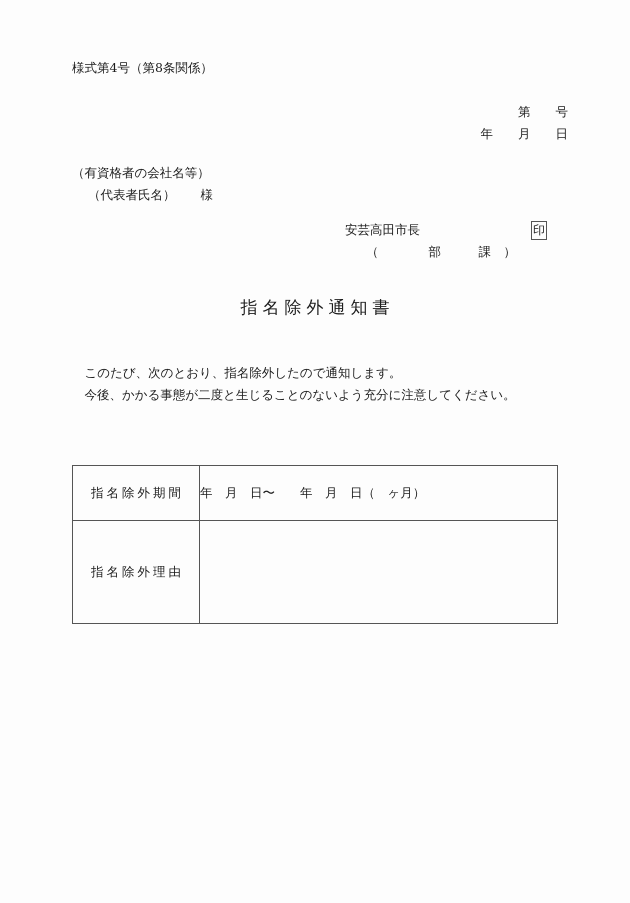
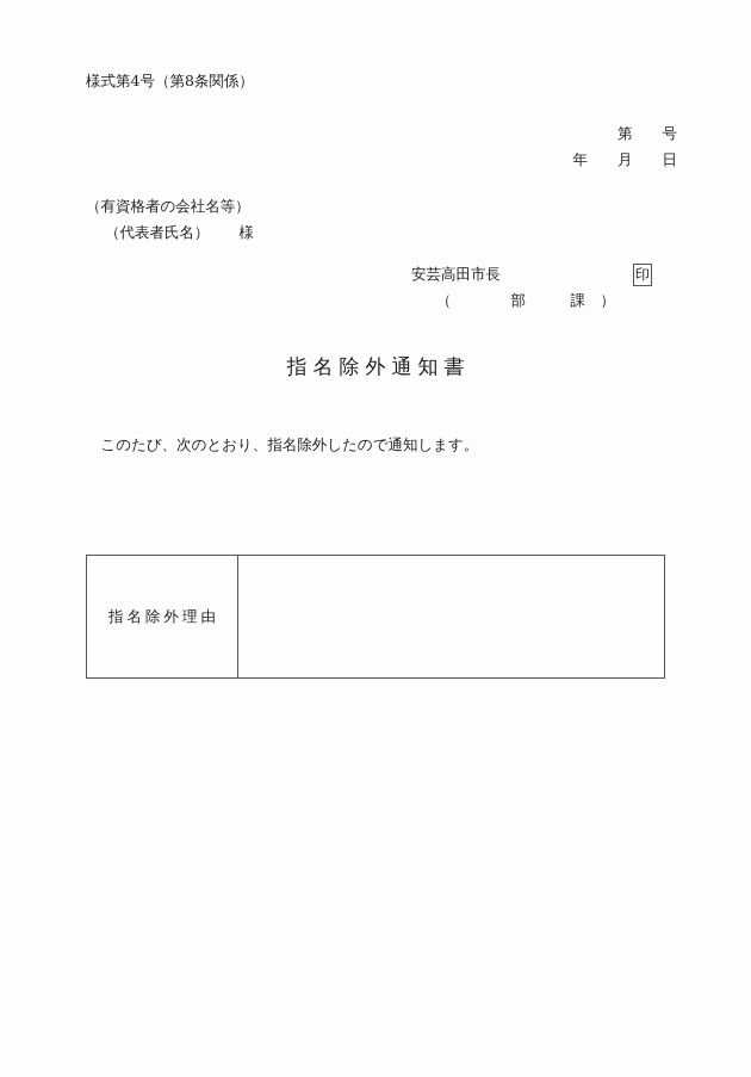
  様式第4号（第8条関係）
  第 号
  年 月 日
  （有資格者の会社名等）
  （代表者氏名） 様
  安芸高田市長
  印
  （ 部 課 ）
  指名除外通知書
  このたび、次のとおり、指名除外したので通知します。
- 今後、かかる事態が二度と生じることのないよう充分に注意してください。
- 指名除外期間	年 月 日〜 年 月 日（ ヶ月）
  指名除外理由
